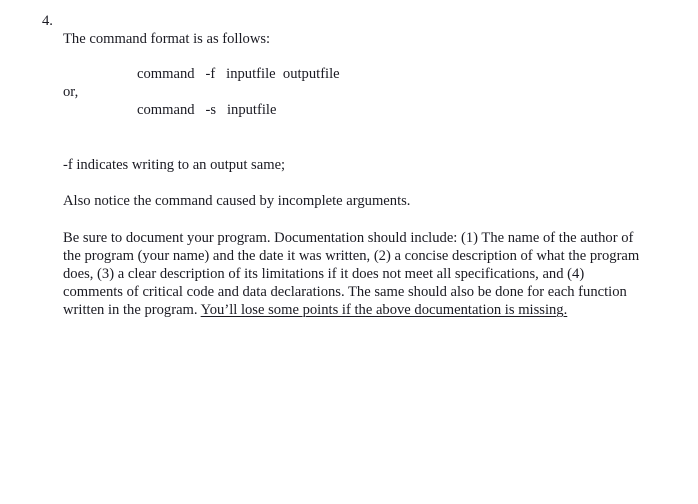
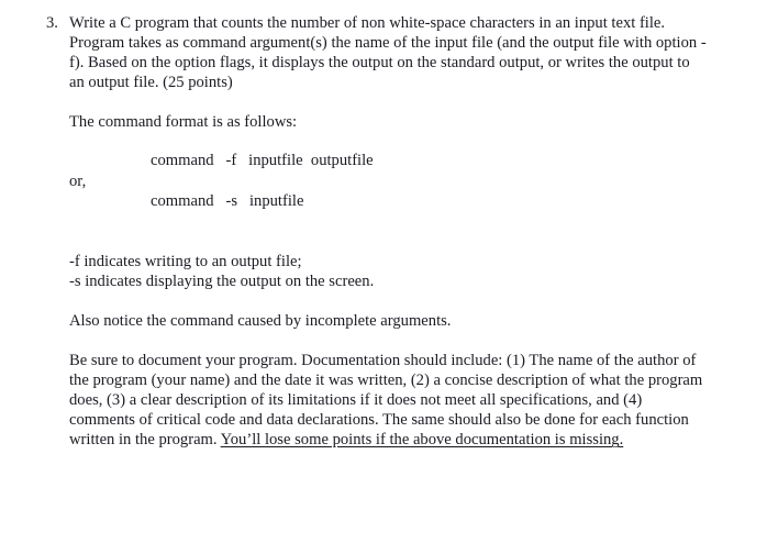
- 4.
+ 3.
+ Write a C program that counts the number of non white-space characters in an input text file. Program takes as command argument(s) the name of the input file (and the output file with option -f). Based on the option flags, it displays the output on the standard output, or writes the output to an output file. (25 points)
  The command format is as follows:
  command -f inputfile outputfile
  or,
  command -s inputfile
- -f indicates writing to an output same;
+ -f indicates writing to an output file;
+ -s indicates displaying the output on the screen.
  Also notice the command caused by incomplete arguments.
  Be sure to document your program. Documentation should include: (1) The name of the author of the program (your name) and the date it was written, (2) a concise description of what the program does, (3) a clear description of its limitations if it does not meet all specifications, and (4) comments of critical code and data declarations. The same should also be done for each function written in the program. You’ll lose some points if the above documentation is missing.
